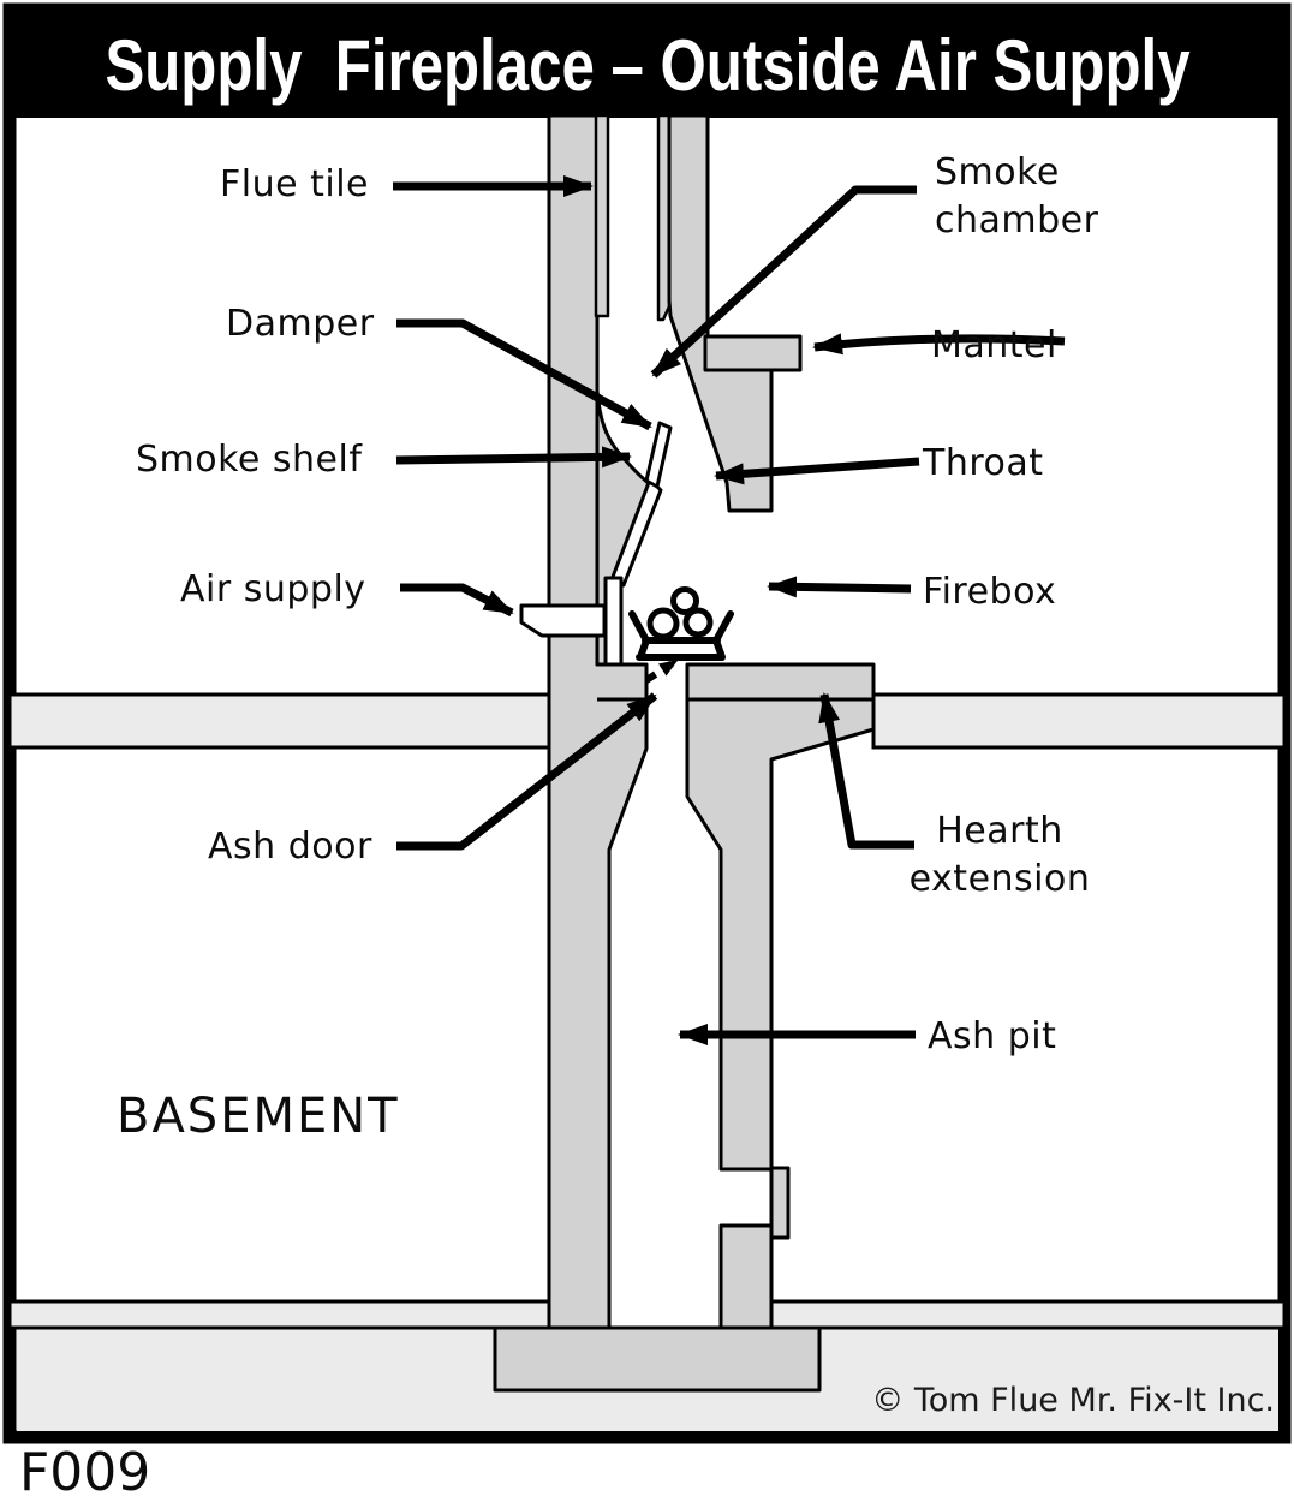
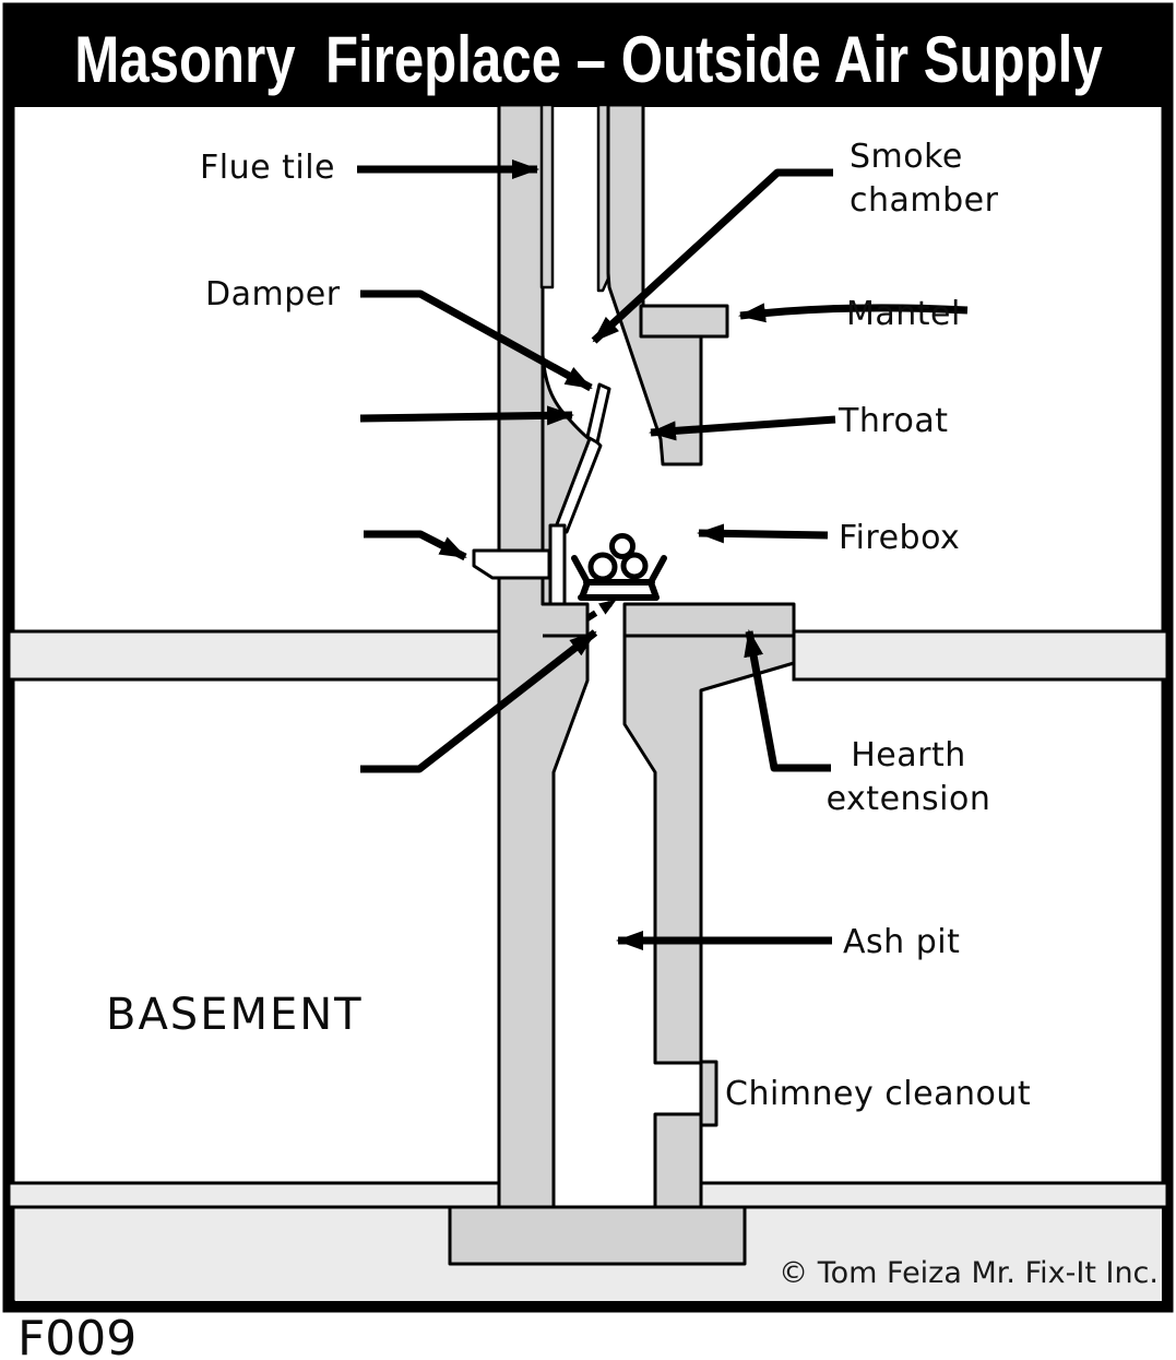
- Supply Fireplace – Outside Air Supply
+ Masonry Fireplace – Outside Air Supply
  Flue tile
  Damper
- Smoke shelf
- Air supply
- Ash door
  Smoke
  chamber
  Mantel
  Throat
  Firebox
  Hearth
  extension
  Ash pit
+ Chimney cleanout
  BASEMENT
- © Tom Flue Mr. Fix-It Inc.
+ © Tom Feiza Mr. Fix-It Inc.
  F009
